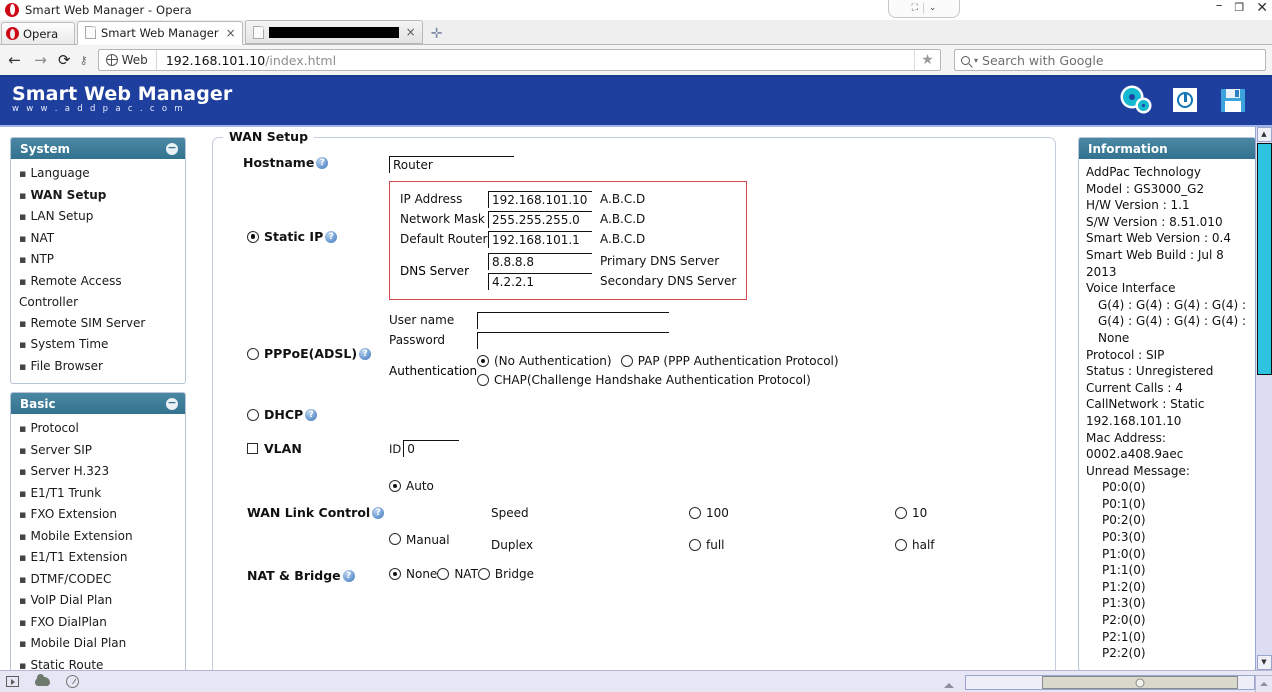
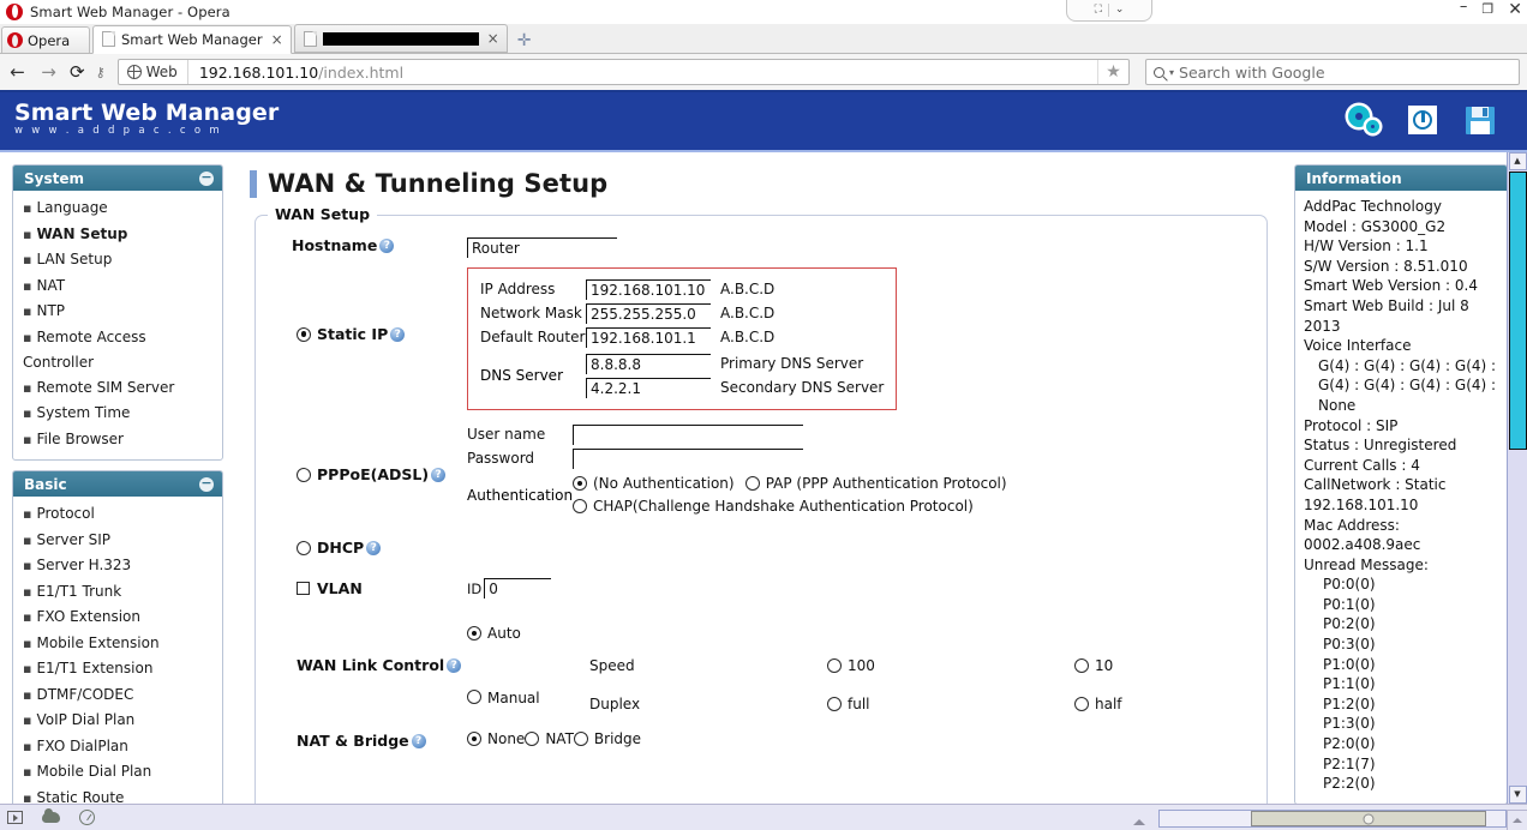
  Smart Web Manager - Opera
  ⛶
  ⌄
  –
  ❐
  ✕
  Opera
  Smart Web Manager
  ×
  ×
  ✛
  ←
  →
  ⟳
  ⚷
  Web
  192.168.101.10/index.html
  ★
  ▾
  Search with Google
  Smart Web Manager
  w w w . a d d p a c . c o m
  System
  −
  ▪ Language
  ▪ WAN Setup
  ▪ LAN Setup
  ▪ NAT
  ▪ NTP
  ▪ Remote Access Controller
  ▪ Remote SIM Server
  ▪ System Time
  ▪ File Browser
  Basic
  −
  ▪ Protocol
  ▪ Server SIP
  ▪ Server H.323
  ▪ E1/T1 Trunk
  ▪ FXO Extension
  ▪ Mobile Extension
  ▪ E1/T1 Extension
  ▪ DTMF/CODEC
  ▪ VoIP Dial Plan
  ▪ FXO DialPlan
  ▪ Mobile Dial Plan
  ▪ Static Route
+ WAN & Tunneling Setup
  WAN Setup
  Hostname
  ?
  Router
  Static IP
  ?
  IP Address
  192.168.101.10
  A.B.C.D
  Network Mask
  255.255.255.0
  A.B.C.D
  Default Router
  192.168.101.1
  A.B.C.D
  DNS Server
  8.8.8.8
  Primary DNS Server
  4.2.2.1
  Secondary DNS Server
  PPPoE(ADSL)
  ?
  User name
  Password
  Authentication
  (No Authentication)
  PAP (PPP Authentication Protocol)
  CHAP(Challenge Handshake Authentication Protocol)
  DHCP
  ?
  VLAN
  ID
  0
  WAN Link Control
  ?
  Auto
  Manual
  Speed
  100
  10
  Duplex
  full
  half
  NAT & Bridge
  ?
  None
  NAT
  Bridge
  Information
  AddPac Technology
  Model : GS3000_G2
  H/W Version : 1.1
  S/W Version : 8.51.010
  Smart Web Version : 0.4
  Smart Web Build : Jul 8 2013
  Voice Interface
  G(4) : G(4) : G(4) : G(4) : G(4) : G(4) : G(4) : G(4) : None
  Protocol : SIP
  Status : Unregistered
  Current Calls : 4
  CallNetwork : Static 192.168.101.10
  Mac Address: 0002.a408.9aec
  Unread Message:
  P0:0(0)
  P0:1(0)
  P0:2(0)
  P0:3(0)
  P1:0(0)
  P1:1(0)
  P1:2(0)
  P1:3(0)
  P2:0(0)
- P2:1(0)
+ P2:1(7)
  P2:2(0)
  ▲
  ▼
